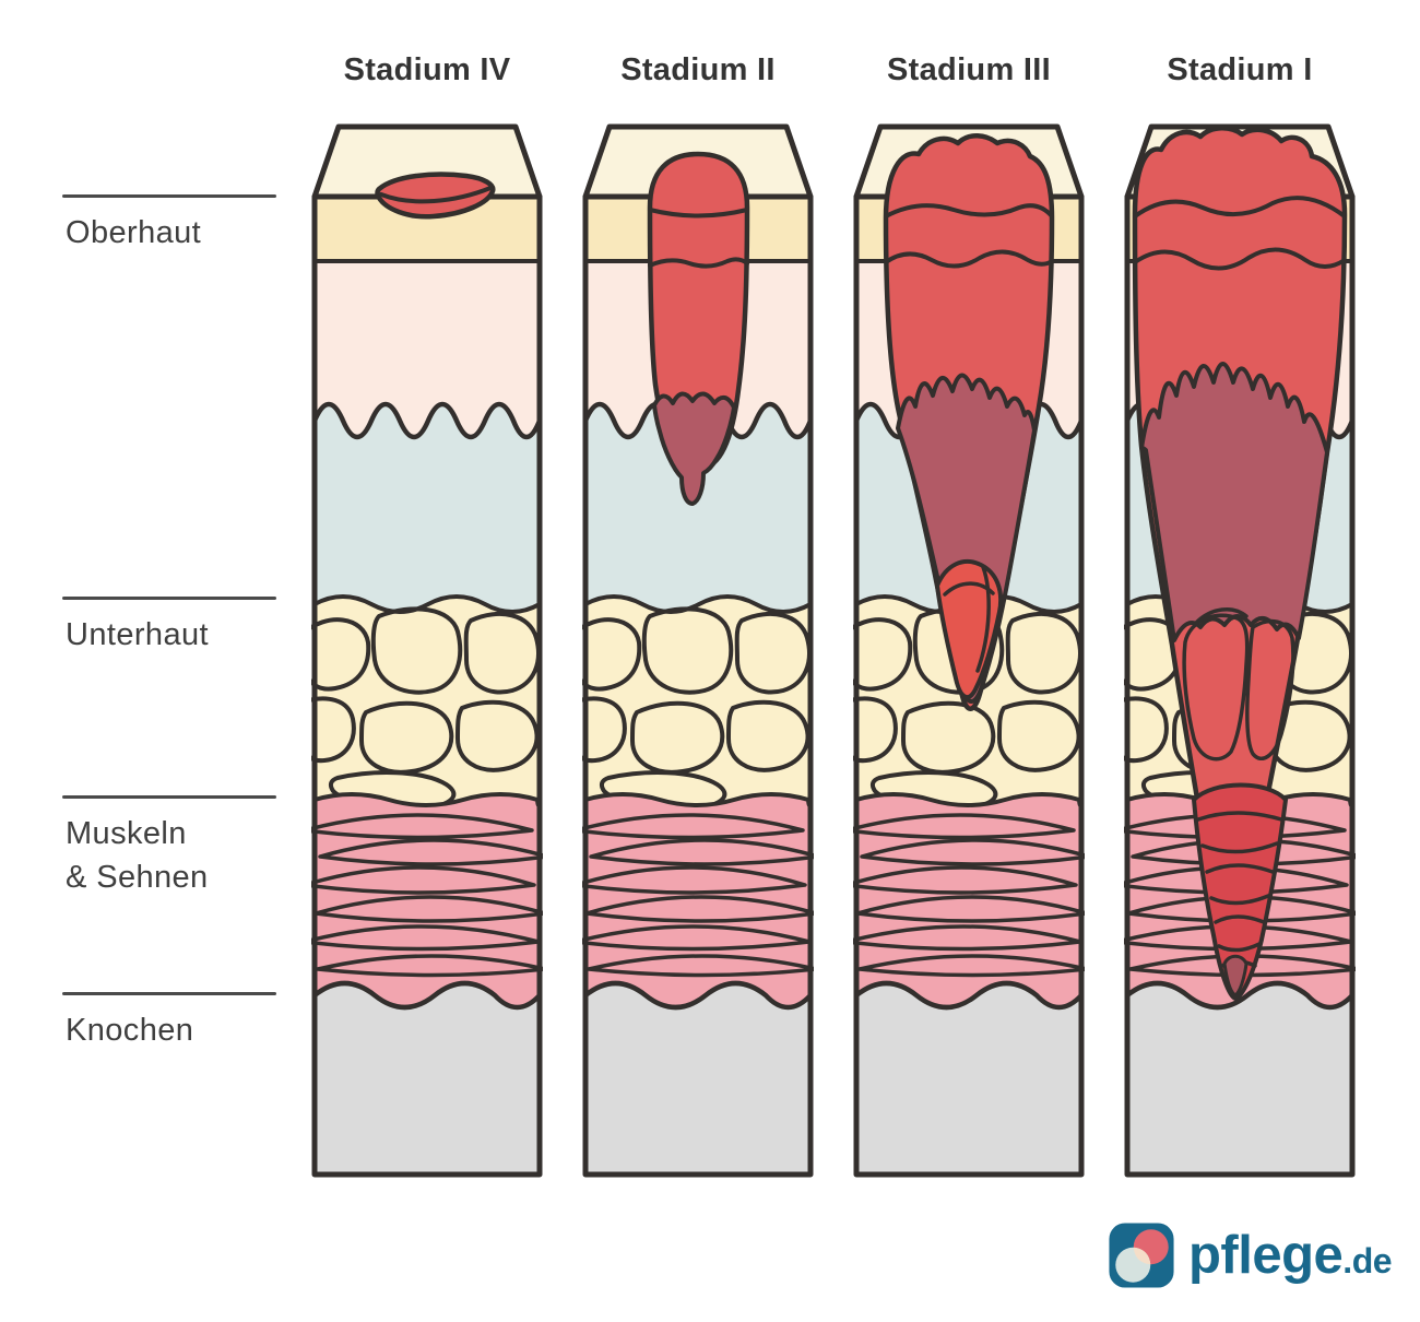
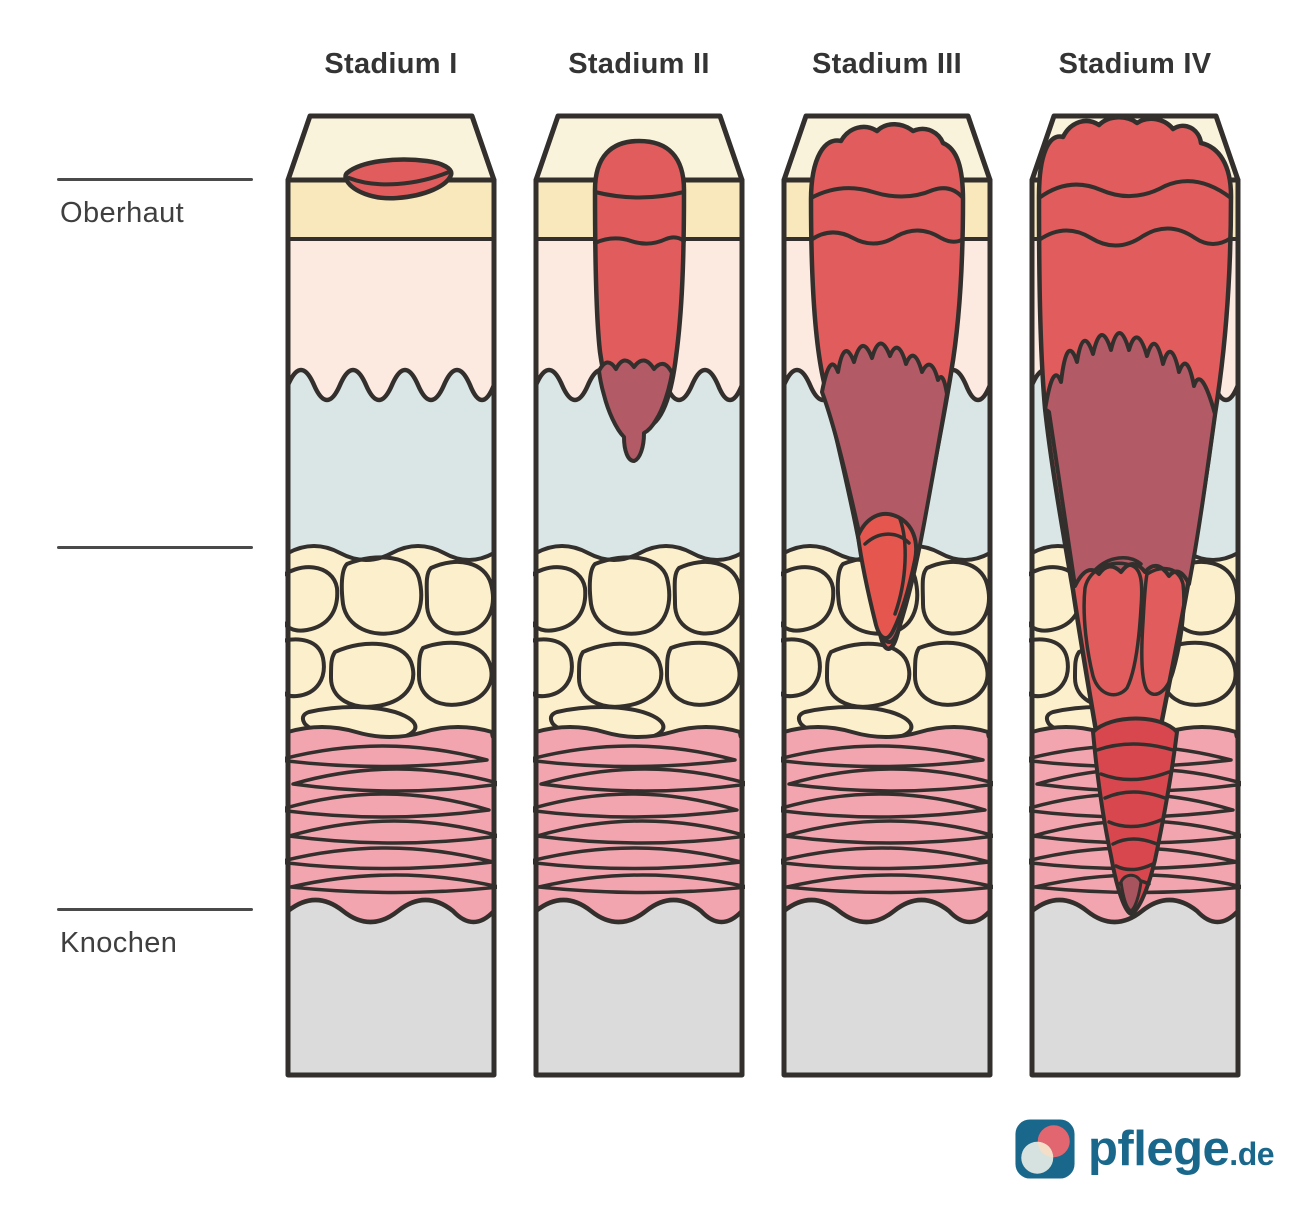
- Stadium IV
+ Stadium I
  Stadium II
  Stadium III
- Stadium I
+ Stadium IV
  Oberhaut
- Unterhaut
- Muskeln
- & Sehnen
  Knochen
  pflege.de
